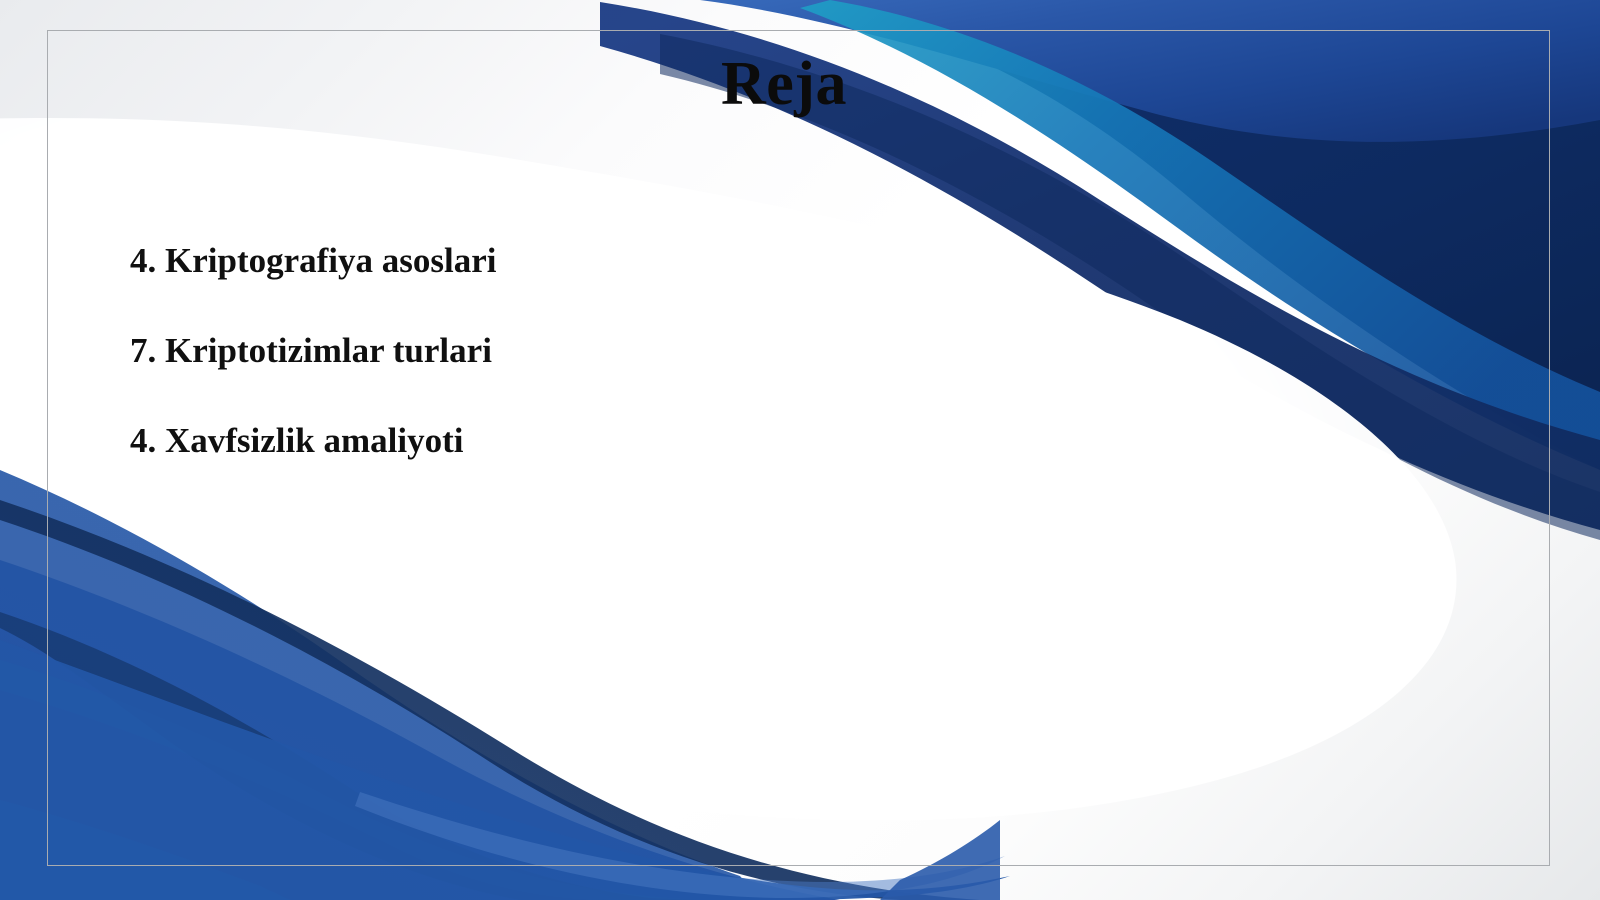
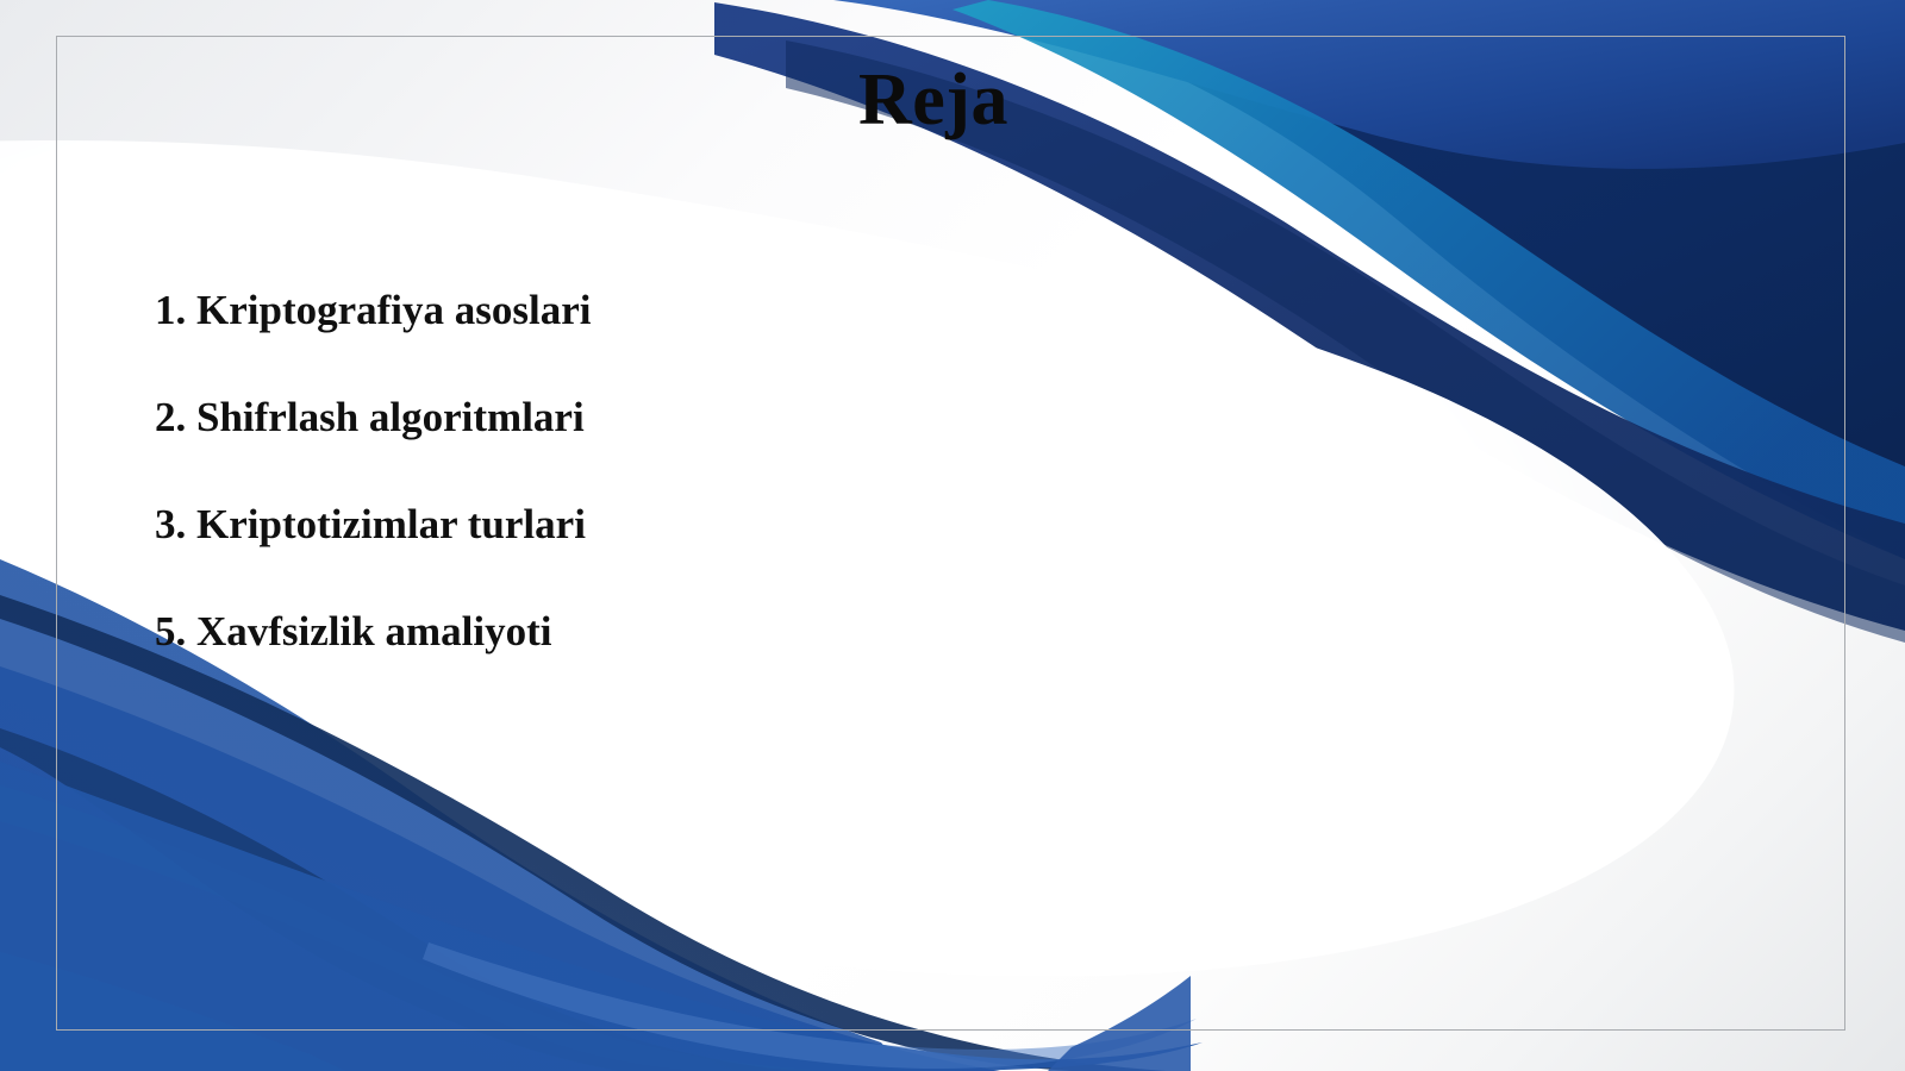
  Reja
- 4. Kriptografiya asoslari
+ 1. Kriptografiya asoslari
+ 2. Shifrlash algoritmlari
- 7. Kriptotizimlar turlari
+ 3. Kriptotizimlar turlari
- 4. Xavfsizlik amaliyoti
+ 5. Xavfsizlik amaliyoti
